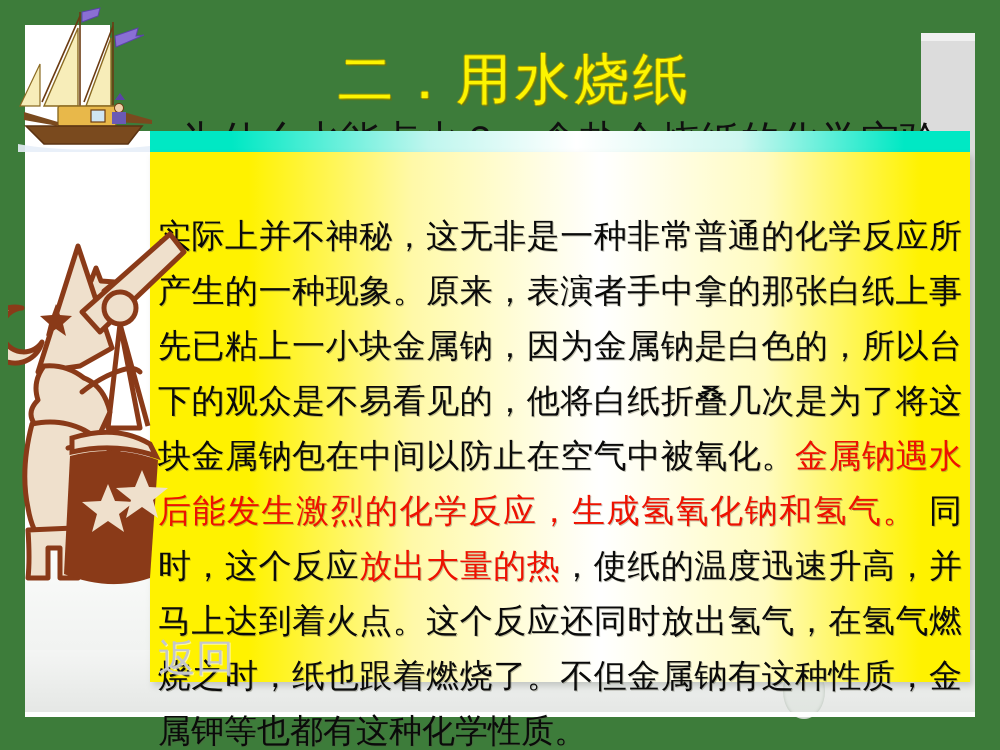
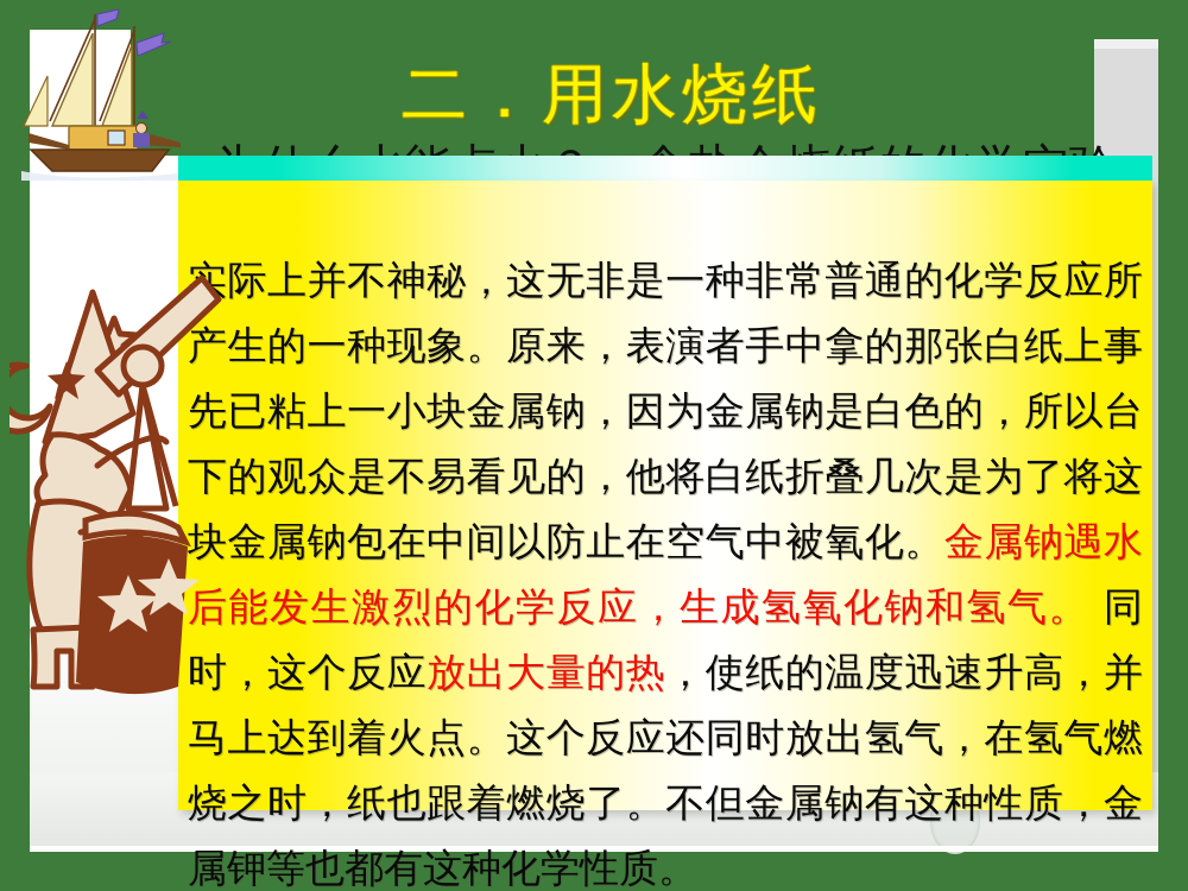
  二．用水烧纸
  实际上并不神秘，这无非是一种非常普通的化学反应所产生的一种现象。原来，表演者手中拿的那张白纸上事先已粘上一小块金属钠，因为金属钠是白色的，所以台下的观众是不易看见的，他将白纸折叠几次是为了将这块金属钠包在中间以防止在空气中被氧化。金属钠遇水后能发生激烈的化学反应，生成氢氧化钠和氢气。 同时，这个反应放出大量的热，使纸的温度迅速升高，并马上达到着火点。这个反应还同时放出氢气，在氢气燃烧之时，纸也跟着燃烧了。不但金属钠有这种性质，金属钾等也都有这种化学性质。
- 返回
